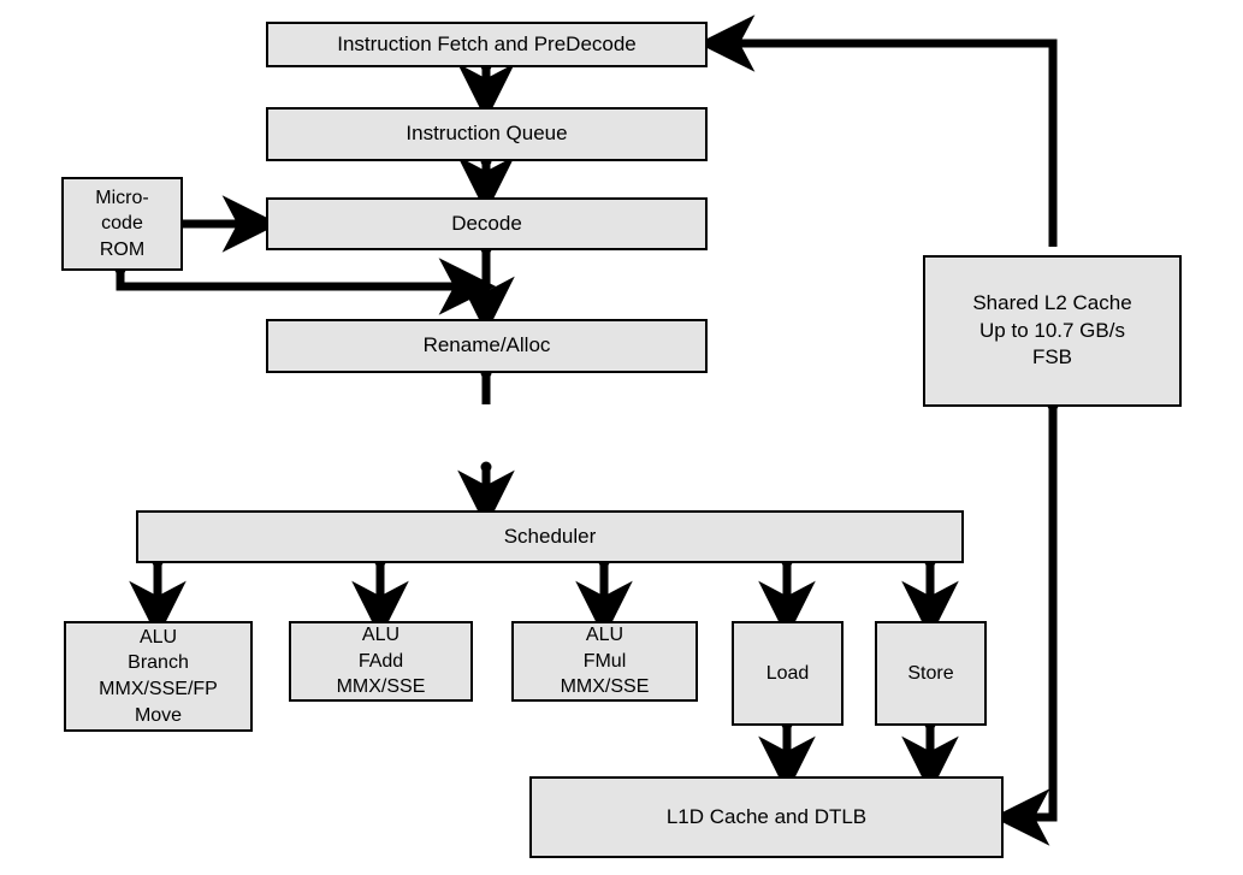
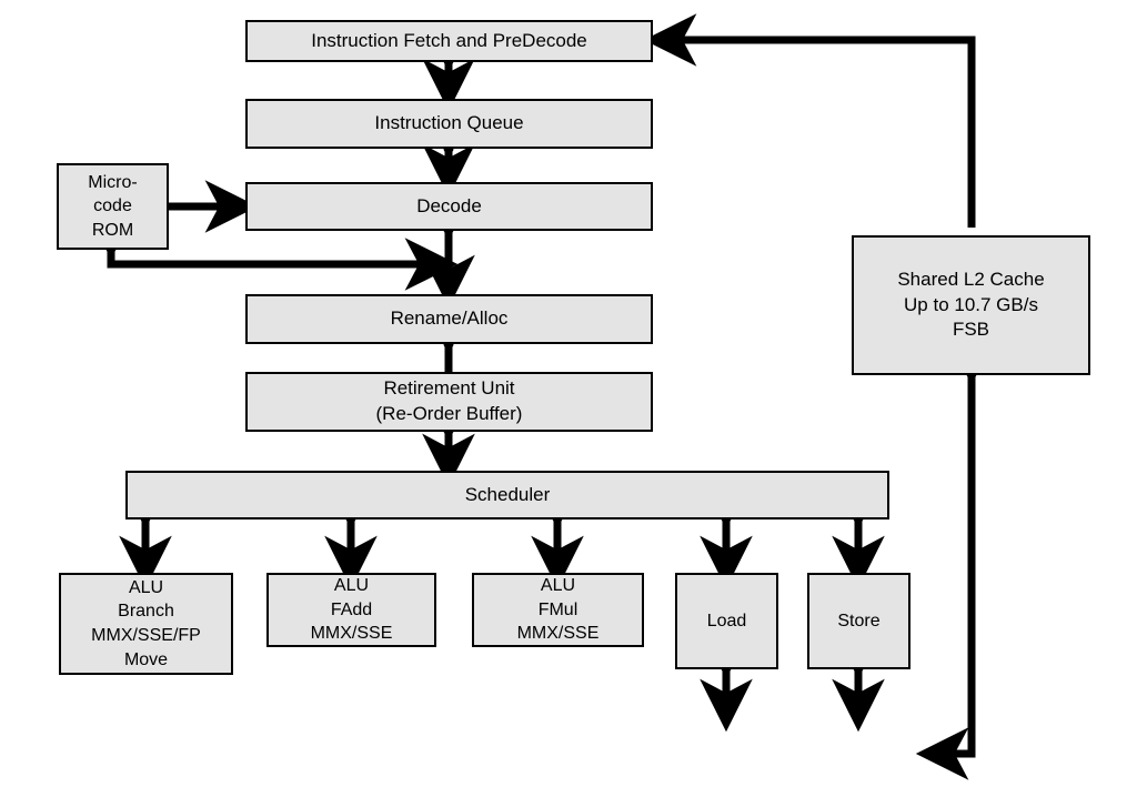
  Instruction Fetch and PreDecode
  Instruction Queue
  Decode
  Micro-
  code
  ROM
  Rename/Alloc
+ Retirement Unit
+ (Re-Order Buffer)
  Scheduler
  ALU
  Branch
  MMX/SSE/FP
  Move
  ALU
  FAdd
  MMX/SSE
  ALU
  FMul
  MMX/SSE
  Load
  Store
- L1D Cache and DTLB
  Shared L2 Cache
  Up to 10.7 GB/s
  FSB
